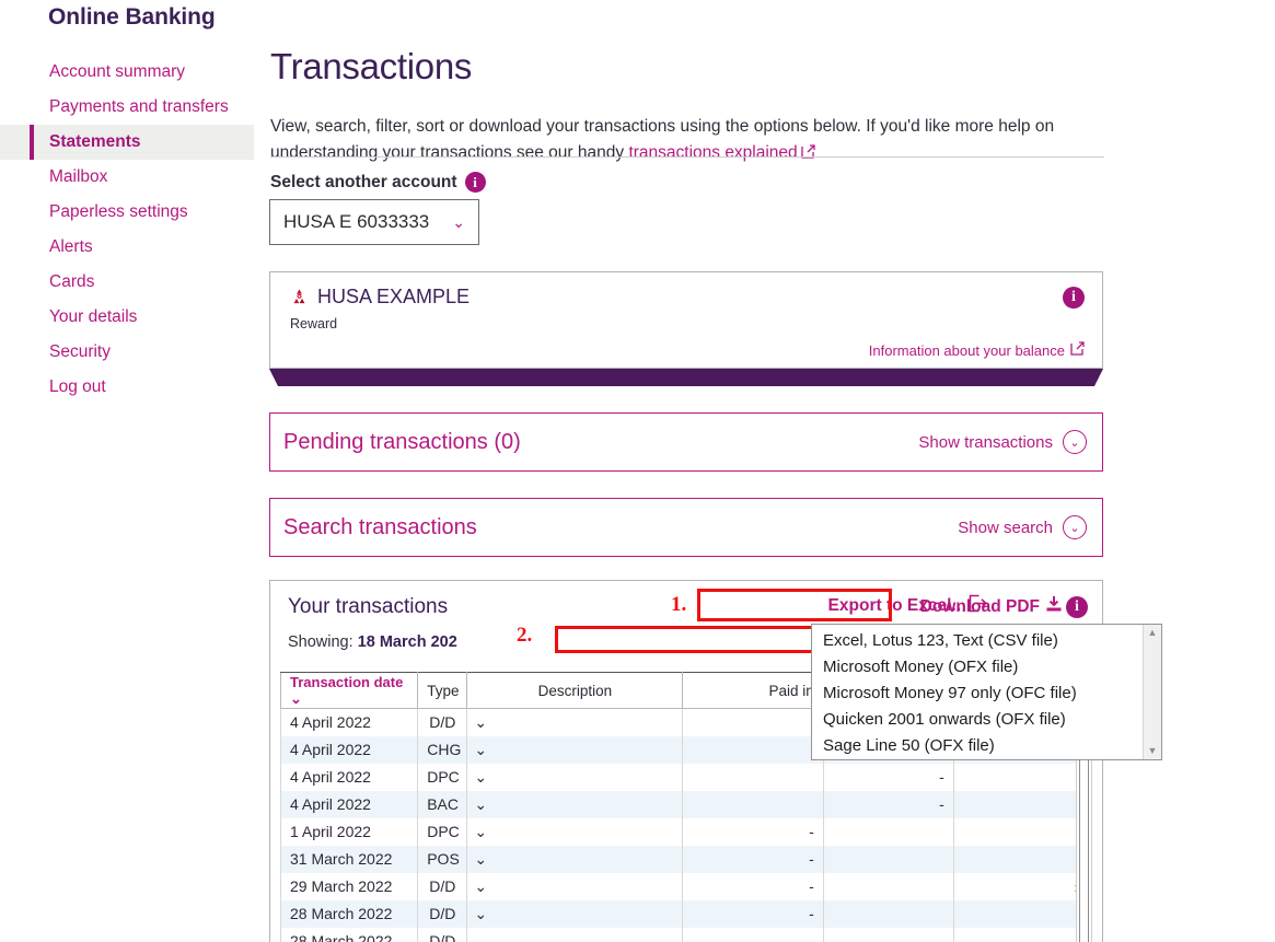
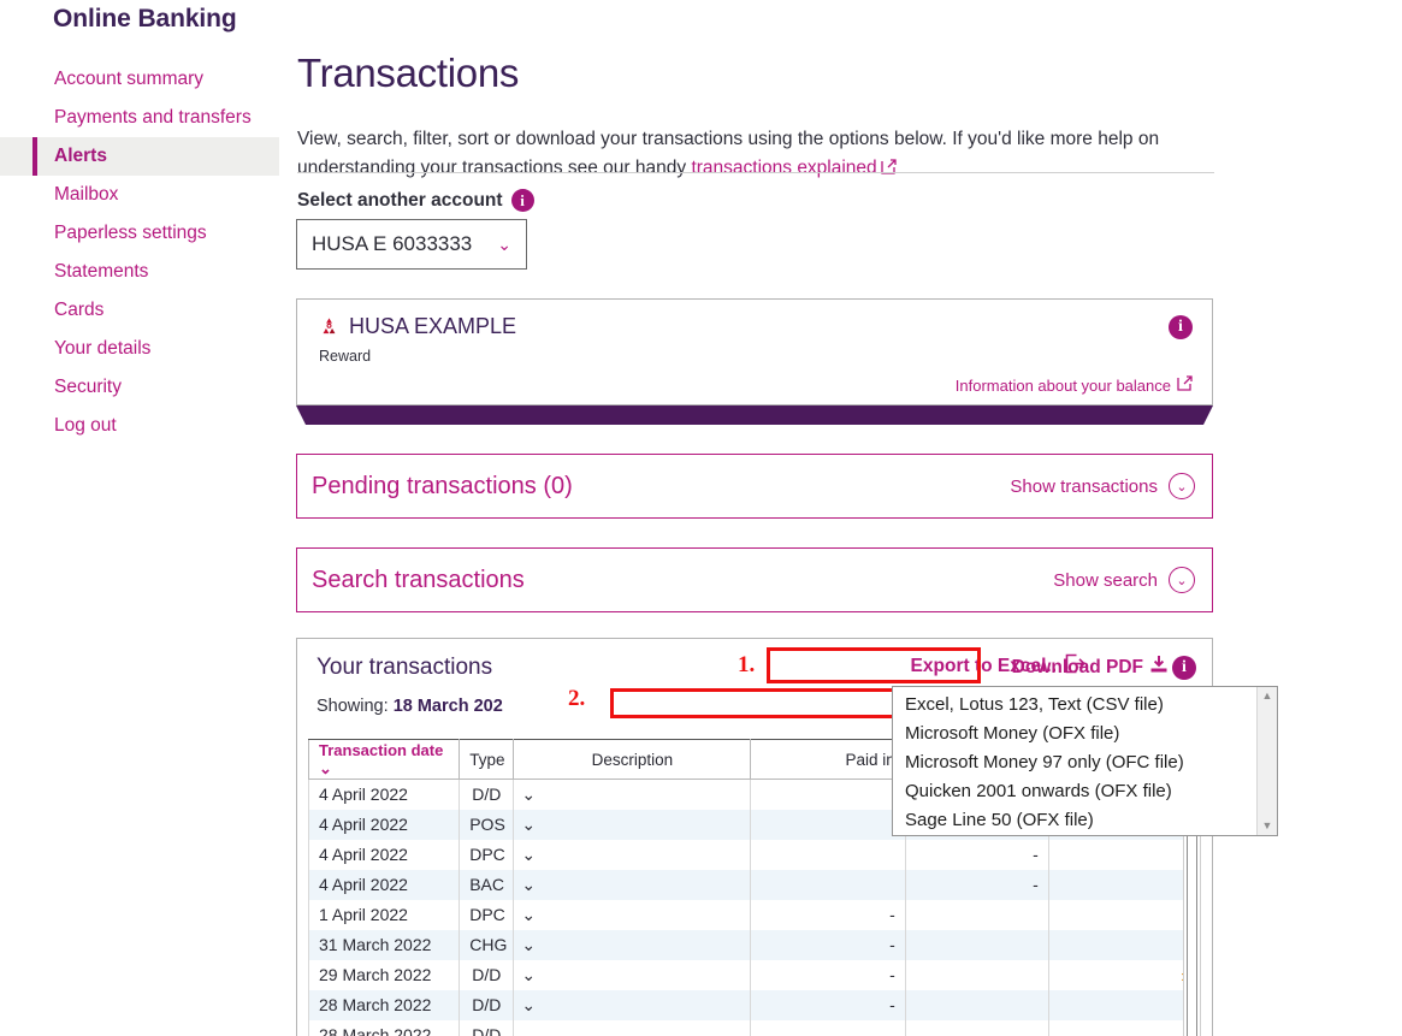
  Online Banking
  Account summary
  Payments and transfers
- Statements
+ Alerts
  Mailbox
  Paperless settings
- Alerts
+ Statements
  Cards
  Your details
  Security
  Log out
  Transactions
  View, search, filter, sort or download your transactions using the options below. If you'd like more help on understanding your transactions see our handy transactions explained
  Select another account
  i
  HUSA E 6033333
  ⌄
  HUSA EXAMPLE
  Reward
  i
  Information about your balance
  Pending transactions (0)
  Show transactions
  ⌄
  Search transactions
  Show search
  ⌄
  Your transactions
  Showing: 18 March 202
  Export to Excel..
  Download PDF
  i
  Transaction date ⌄	Type	Description	Paid in
  4 April 2022	D/D	⌄
- 4 April 2022	CHG	⌄
+ 4 April 2022	POS	⌄
  4 April 2022	DPC	⌄		-
  4 April 2022	BAC	⌄		-
  1 April 2022	DPC	⌄	-
- 31 March 2022	POS	⌄	-
+ 31 March 2022	CHG	⌄	-
  29 March 2022	D/D	⌄	-
  28 March 2022	D/D	⌄	-
  28 March 2022	D/D
  Excel, Lotus 123, Text (CSV file)
  Microsoft Money (OFX file)
  Microsoft Money 97 only (OFC file)
  Quicken 2001 onwards (OFX file)
  Sage Line 50 (OFX file)
  ▲
  ▼
  1.
  2.
